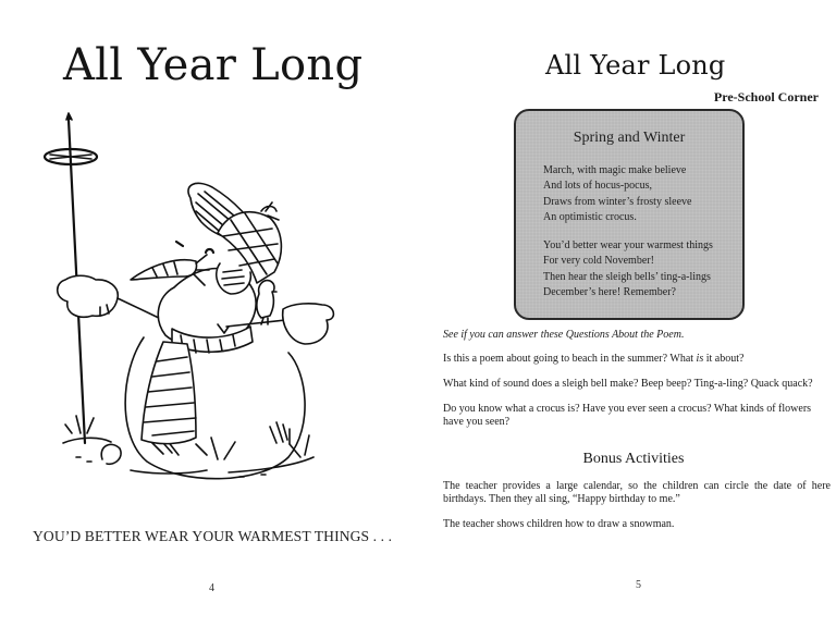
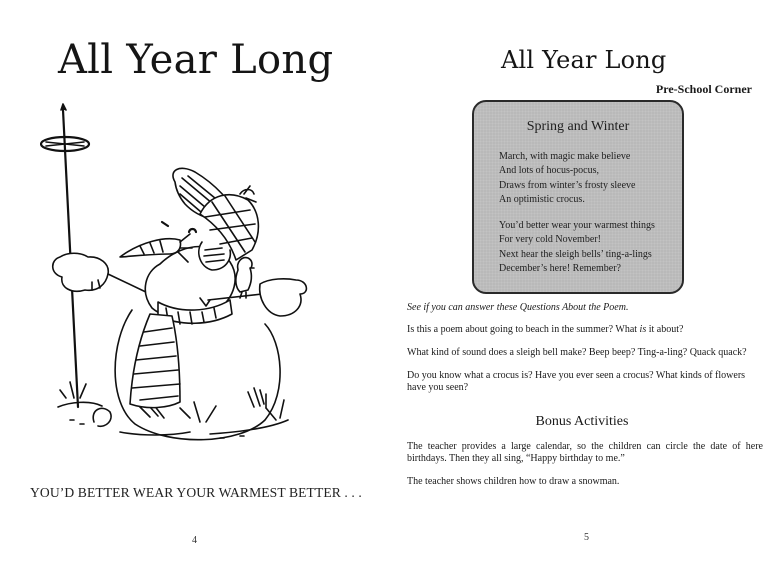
  All Year Long
- YOU’D BETTER WEAR YOUR WARMEST THINGS . . .
+ YOU’D BETTER WEAR YOUR WARMEST BETTER . . .
  4
  All Year Long
  Pre-School Corner
  Spring and Winter
  March, with magic make believe
  And lots of hocus-pocus,
  Draws from winter’s frosty sleeve
  An optimistic crocus.
  You’d better wear your warmest things
  For very cold November!
- Then hear the sleigh bells’ ting-a-lings
+ Next hear the sleigh bells’ ting-a-lings
  December’s here! Remember?
  See if you can answer these Questions About the Poem.
  Is this a poem about going to beach in the summer? What is it about?
  What kind of sound does a sleigh bell make? Beep beep? Ting-a-ling? Quack quack?
  Do you know what a crocus is? Have you ever seen a crocus? What kinds of flowers have you seen?
  Bonus Activities
  The teacher provides a large calendar, so the children can circle the date of here birthdays. Then they all sing, “Happy birthday to me.”
  The teacher shows children how to draw a snowman.
  5
